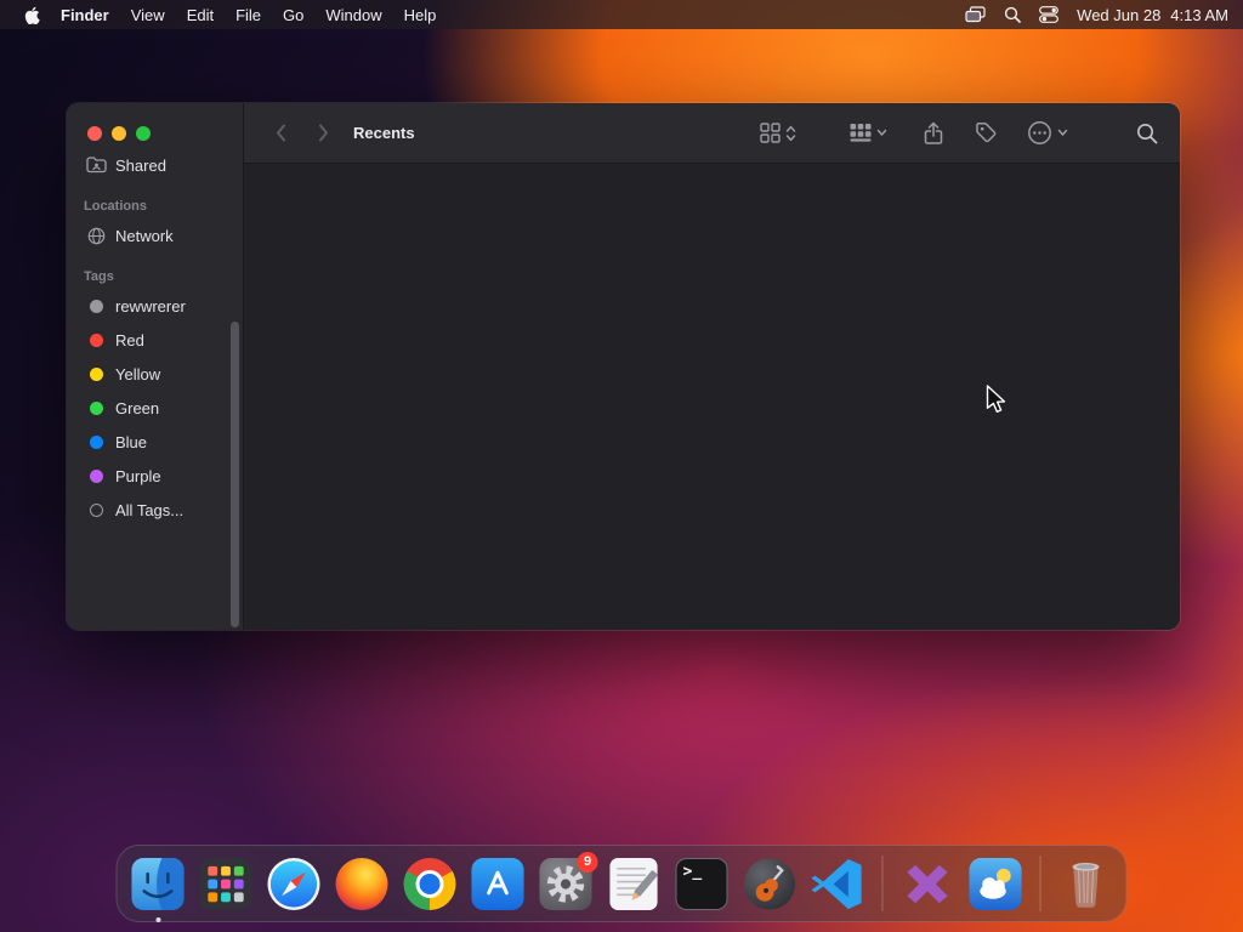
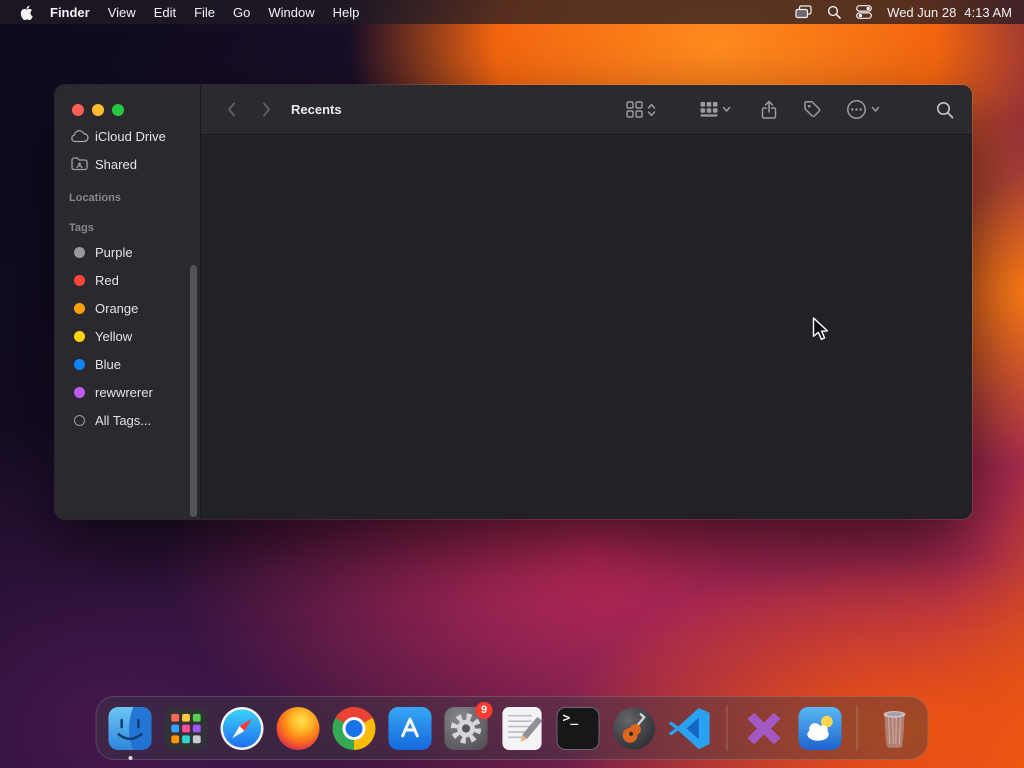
  Finder
  View
  Edit
  File
  Go
  Window
  Help
  Wed Jun 28
  4:13 AM
+ iCloud Drive
  Shared
  Locations
- Network
  Tags
- rewwrerer
+ Purple
  Red
+ Orange
  Yellow
- Green
  Blue
- Purple
+ rewwrerer
  All Tags...
  Recents
  9
  >_
